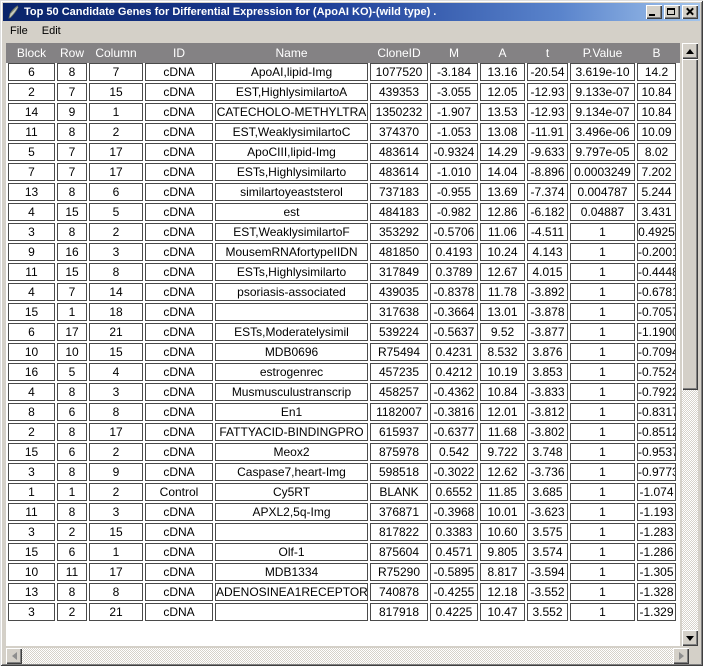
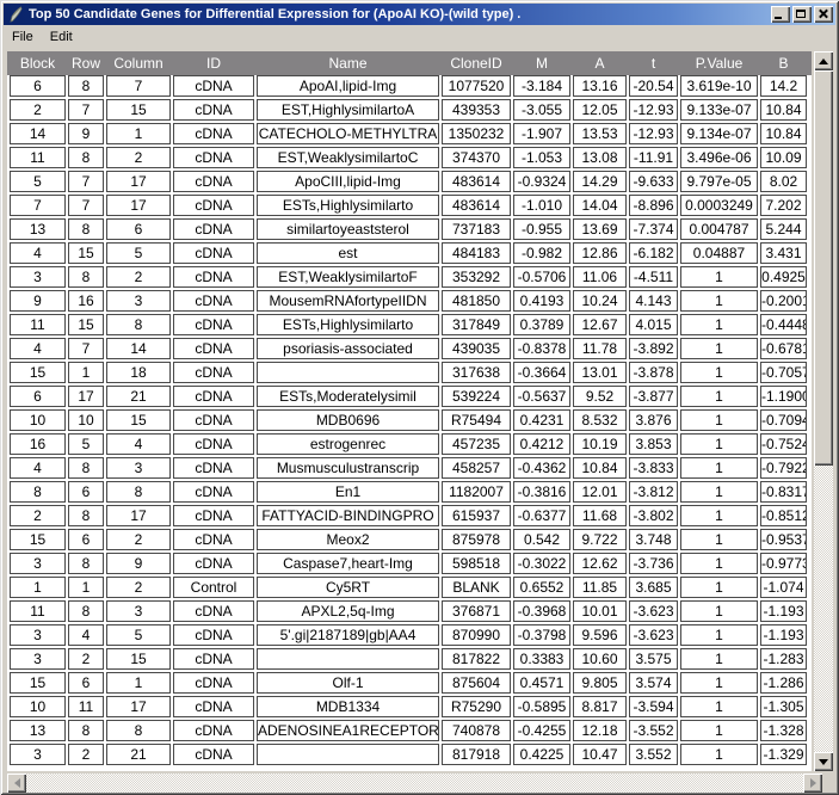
  Top 50 Candidate Genes for Differential Expression for (ApoAI KO)-(wild type) .
  File
  Edit
  Block	Row	Column	ID	Name	CloneID	M	A	t	P.Value	B
  6	8	7	cDNA	ApoAI,lipid-Img	1077520	-3.184	13.16	-20.54	3.619e-10	14.2
  2	7	15	cDNA	EST,HighlysimilartoA	439353	-3.055	12.05	-12.93	9.133e-07	10.84
  14	9	1	cDNA	CATECHOLO-METHYLTRA	1350232	-1.907	13.53	-12.93	9.134e-07	10.84
  11	8	2	cDNA	EST,WeaklysimilartoC	374370	-1.053	13.08	-11.91	3.496e-06	10.09
  5	7	17	cDNA	ApoCIII,lipid-Img	483614	-0.9324	14.29	-9.633	9.797e-05	8.02
  7	7	17	cDNA	ESTs,Highlysimilarto	483614	-1.010	14.04	-8.896	0.0003249	7.202
  13	8	6	cDNA	similartoyeaststerol	737183	-0.955	13.69	-7.374	0.004787	5.244
  4	15	5	cDNA	est	484183	-0.982	12.86	-6.182	0.04887	3.431
  3	8	2	cDNA	EST,WeaklysimilartoF	353292	-0.5706	11.06	-4.511	1	0.4925
  9	16	3	cDNA	MousemRNAfortypeIIDN	481850	0.4193	10.24	4.143	1	-0.2001
  11	15	8	cDNA	ESTs,Highlysimilarto	317849	0.3789	12.67	4.015	1	-0.4448
  4	7	14	cDNA	psoriasis-associated	439035	-0.8378	11.78	-3.892	1	-0.6781
  15	1	18	cDNA		317638	-0.3664	13.01	-3.878	1	-0.7057
  6	17	21	cDNA	ESTs,Moderatelysimil	539224	-0.5637	9.52	-3.877	1	-1.1900
  10	10	15	cDNA	MDB0696	R75494	0.4231	8.532	3.876	1	-0.7094
  16	5	4	cDNA	estrogenrec	457235	0.4212	10.19	3.853	1	-0.7524
  4	8	3	cDNA	Musmusculustranscrip	458257	-0.4362	10.84	-3.833	1	-0.7922
  8	6	8	cDNA	En1	1182007	-0.3816	12.01	-3.812	1	-0.8317
  2	8	17	cDNA	FATTYACID-BINDINGPRO	615937	-0.6377	11.68	-3.802	1	-0.8512
  15	6	2	cDNA	Meox2	875978	0.542	9.722	3.748	1	-0.9537
  3	8	9	cDNA	Caspase7,heart-Img	598518	-0.3022	12.62	-3.736	1	-0.9773
  1	1	2	Control	Cy5RT	BLANK	0.6552	11.85	3.685	1	-1.074
  11	8	3	cDNA	APXL2,5q-Img	376871	-0.3968	10.01	-3.623	1	-1.193
+ 3	4	5	cDNA	5'.gi|2187189|gb|AA4	870990	-0.3798	9.596	-3.623	1	-1.193
  3	2	15	cDNA		817822	0.3383	10.60	3.575	1	-1.283
  15	6	1	cDNA	Olf-1	875604	0.4571	9.805	3.574	1	-1.286
  10	11	17	cDNA	MDB1334	R75290	-0.5895	8.817	-3.594	1	-1.305
  13	8	8	cDNA	ADENOSINEA1RECEPTOR	740878	-0.4255	12.18	-3.552	1	-1.328
  3	2	21	cDNA		817918	0.4225	10.47	3.552	1	-1.329
